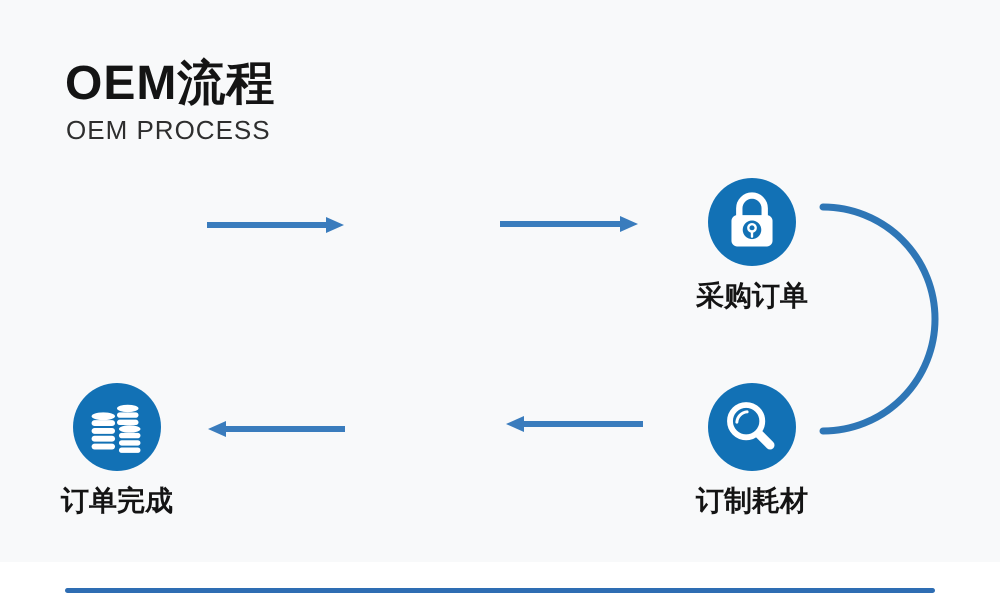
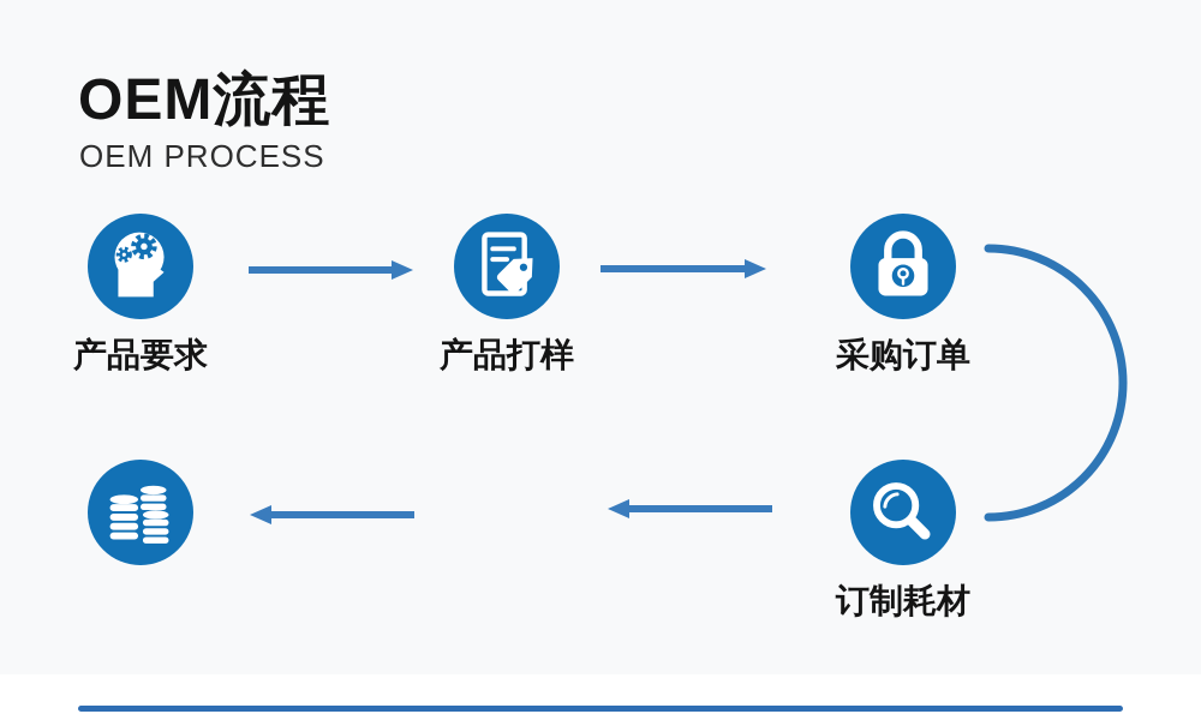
  OEM流程
  OEM PROCESS
+ 产品要求
+ 产品打样
  采购订单
- 订单完成
  订制耗材
